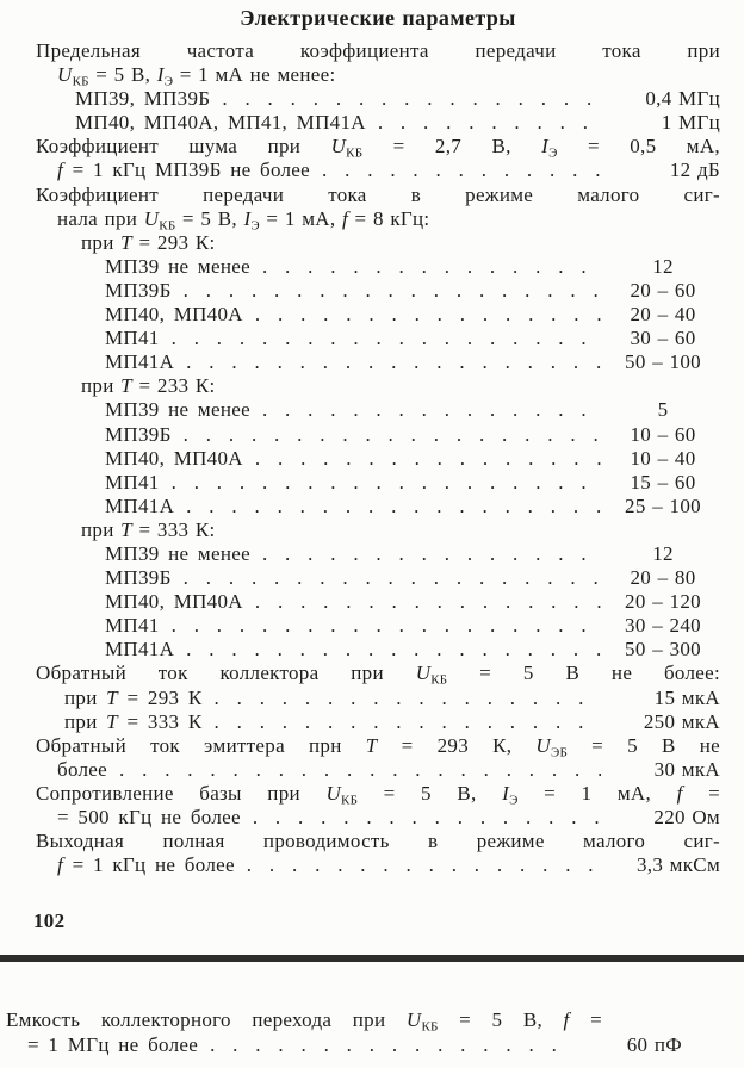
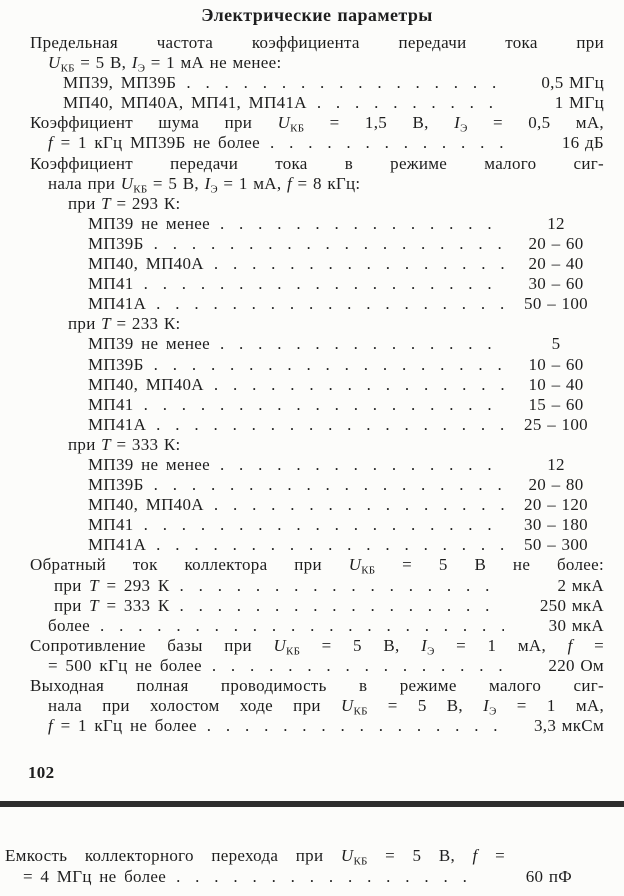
  Электрические параметры
  Предельная частота коэффициента передачи тока при
  UКБ = 5 В, IЭ = 1 мА не менее:
  МП39, МП39Б
- 0,4 МГц
+ 0,5 МГц
  МП40, МП40А, МП41, МП41А
  1 МГц
- Коэффициент шума при UКБ = 2,7 В, IЭ = 0,5 мА,
+ Коэффициент шума при UКБ = 1,5 В, IЭ = 0,5 мА,
  f = 1 кГц МП39Б не более
- 12 дБ
+ 16 дБ
  Коэффициент передачи тока в режиме малого сиг-
  нала при UКБ = 5 В, IЭ = 1 мА, f = 8 кГц:
  при T = 293 К:
  МП39 не менее
  12
  МП39Б
  20 – 60
  МП40, МП40А
  20 – 40
  МП41
  30 – 60
  МП41А
  50 – 100
  при T = 233 К:
  МП39 не менее
  5
  МП39Б
  10 – 60
  МП40, МП40А
  10 – 40
  МП41
  15 – 60
  МП41А
  25 – 100
  при T = 333 К:
  МП39 не менее
  12
  МП39Б
  20 – 80
  МП40, МП40А
  20 – 120
  МП41
- 30 – 240
+ 30 – 180
  МП41А
  50 – 300
  Обратный ток коллектора при UКБ = 5 В не более:
  при T = 293 К
- 15 мкА
+ 2 мкА
  при T = 333 К
  250 мкА
- Обратный ток эмиттера прн T = 293 К, UЭБ = 5 В не
  более
  30 мкА
  Сопротивление базы при UКБ = 5 В, IЭ = 1 мА, f =
  = 500 кГц не более
  220 Ом
  Выходная полная проводимость в режиме малого сиг-
+ нала при холостом ходе при UКБ = 5 В, IЭ = 1 мА,
  f = 1 кГц не более
  3,3 мкСм
  102
  Емкость коллекторного перехода при UКБ = 5 В, f =
- = 1 МГц не более
+ = 4 МГц не более
  60 пФ
